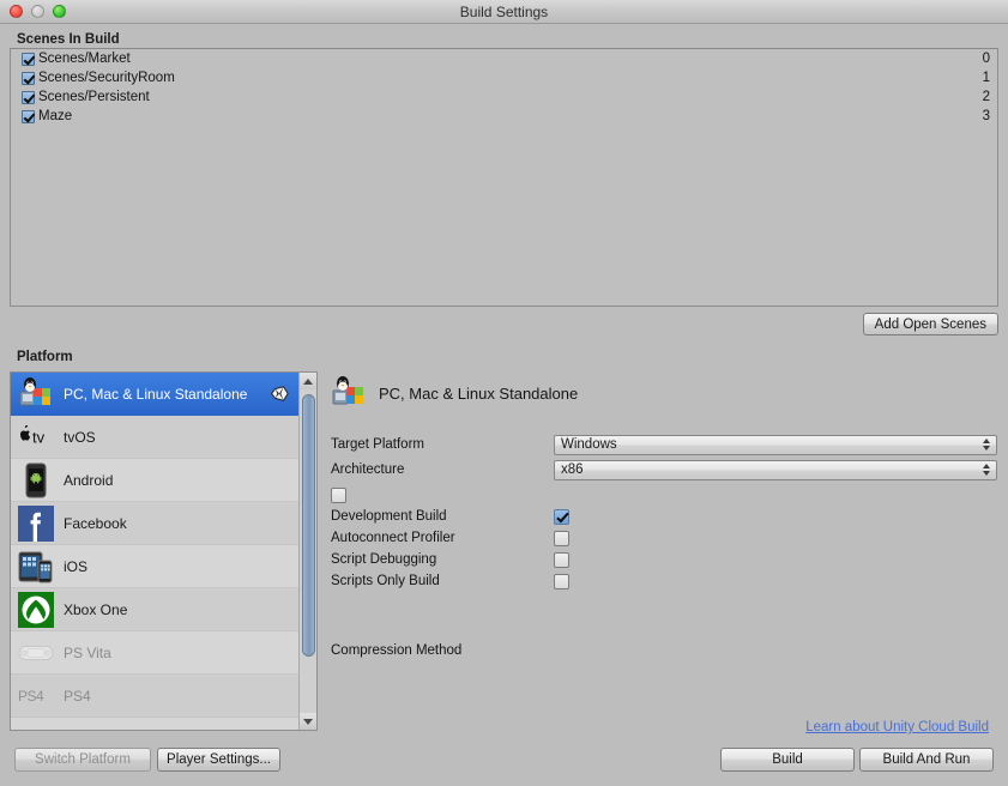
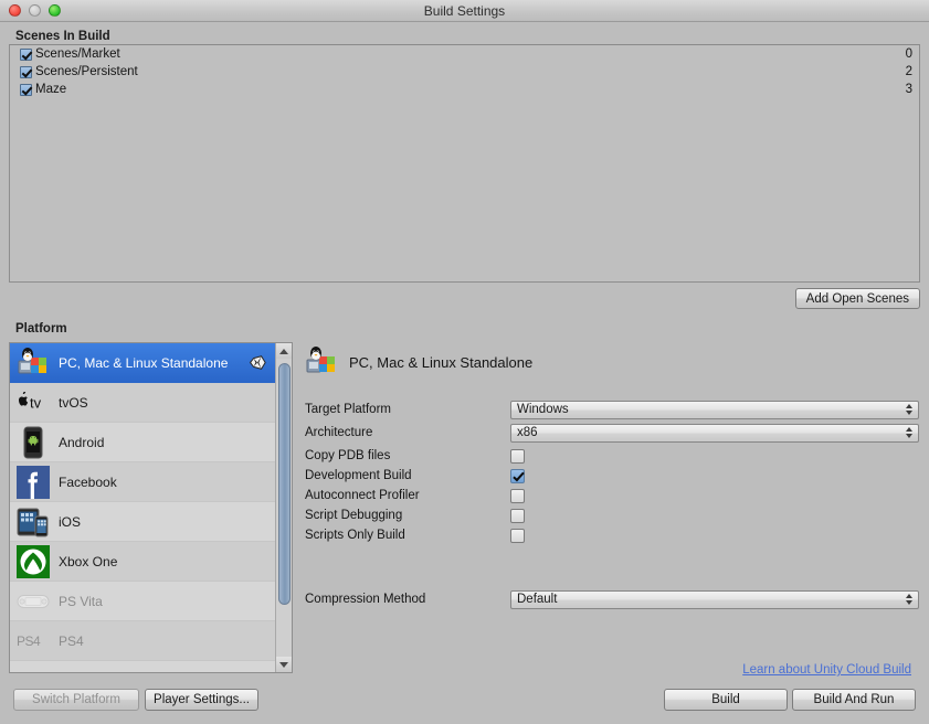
  Build Settings
  Scenes In Build
  Scenes/Market
  0
- Scenes/SecurityRoom
- 1
  Scenes/Persistent
  2
  Maze
  3
  Add Open Scenes
  Platform
  PC, Mac & Linux Standalone
  tv
  tvOS
  Android
  Facebook
  iOS
  Xbox One
  PS Vita
  PS4
  PS4
  PC, Mac & Linux Standalone
  Target Platform
  Windows
  Architecture
  x86
+ Copy PDB files
  Development Build
  Autoconnect Profiler
  Script Debugging
  Scripts Only Build
  Compression Method
+ Default
  Learn about Unity Cloud Build
  Switch Platform
  Player Settings...
  Build
  Build And Run
